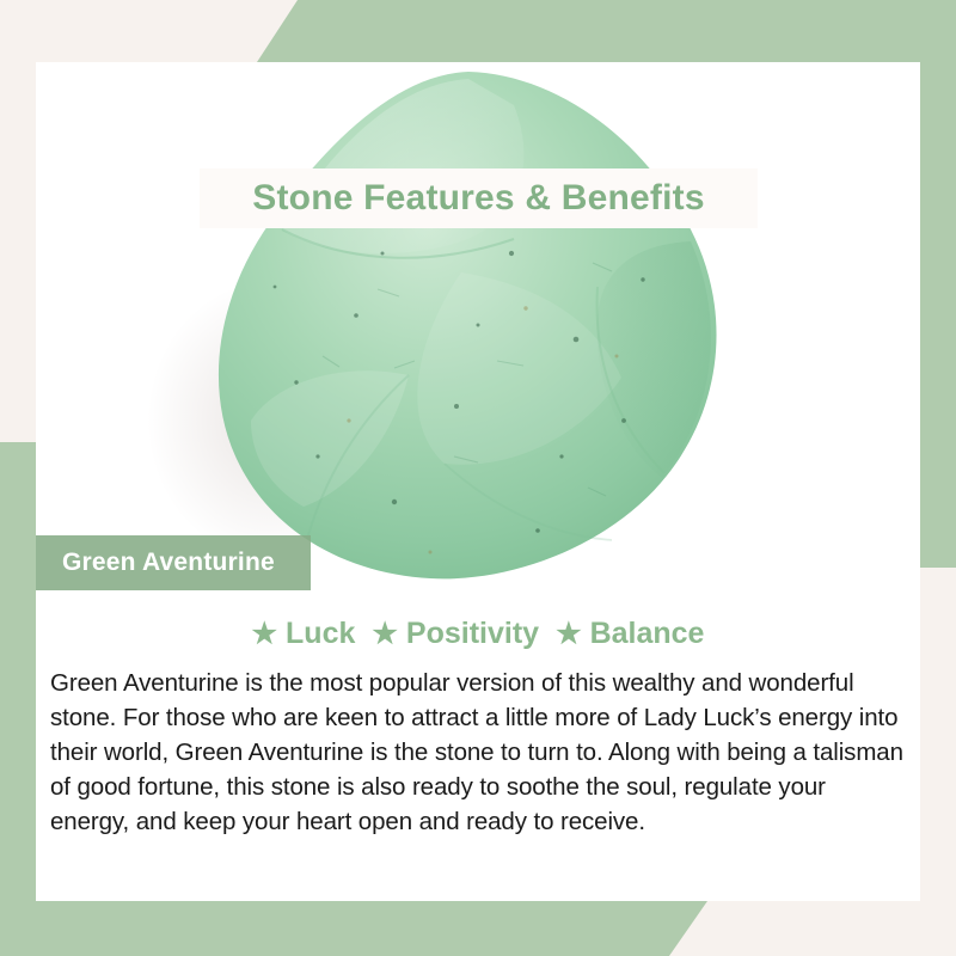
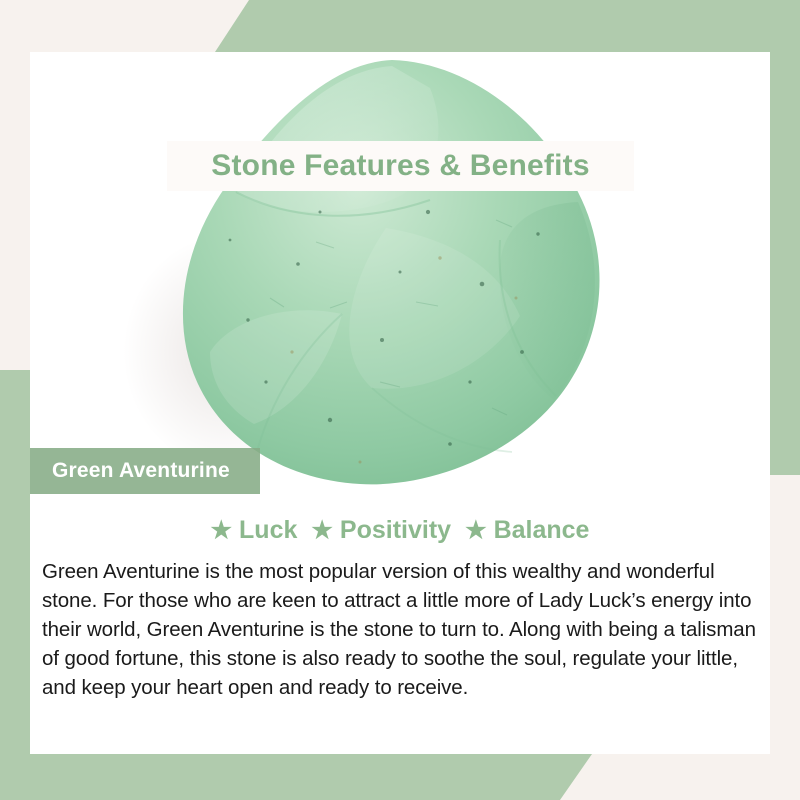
  Green Aventurine
  Stone Features & Benefits
  ★
  Luck
  ★
  Positivity
  ★
  Balance
- Green Aventurine is the most popular version of this wealthy and wonderful stone. For those who are keen to attract a little more of Lady Luck’s energy into their world, Green Aventurine is the stone to turn to. Along with being a talisman of good fortune, this stone is also ready to soothe the soul, regulate your energy, and keep your heart open and ready to receive.
+ Green Aventurine is the most popular version of this wealthy and wonderful stone. For those who are keen to attract a little more of Lady Luck’s energy into their world, Green Aventurine is the stone to turn to. Along with being a talisman of good fortune, this stone is also ready to soothe the soul, regulate your little, and keep your heart open and ready to receive.
